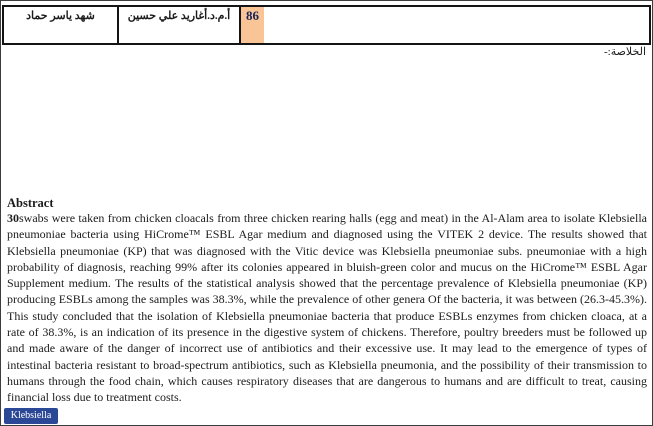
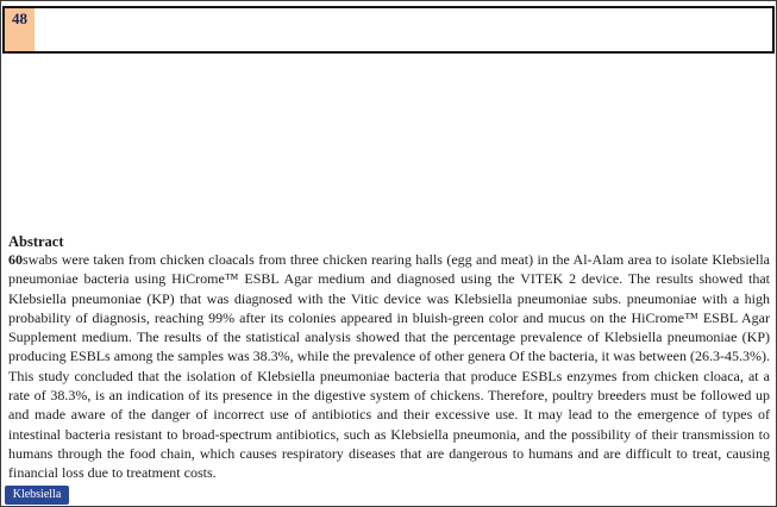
- شهد ياسر حماد
- أ.م.د.أغاريد علي حسين
- 86
+ 48
- الخلاصة:-
  Abstract
- 30swabs were taken from chicken cloacals from three chicken rearing halls (egg and meat) in the Al-Alam area to isolate Klebsiella pneumoniae bacteria using HiCrome™ ESBL Agar medium and diagnosed using the VITEK 2 device. The results showed that Klebsiella pneumoniae (KP) that was diagnosed with the Vitic device was Klebsiella pneumoniae subs. pneumoniae with a high probability of diagnosis, reaching 99% after its colonies appeared in bluish-green color and mucus on the HiCrome™ ESBL Agar Supplement medium. The results of the statistical analysis showed that the percentage prevalence of Klebsiella pneumoniae (KP) producing ESBLs among the samples was 38.3%, while the prevalence of other genera Of the bacteria, it was between (26.3-45.3%). This study concluded that the isolation of Klebsiella pneumoniae bacteria that produce ESBLs enzymes from chicken cloaca, at a rate of 38.3%, is an indication of its presence in the digestive system of chickens. Therefore, poultry breeders must be followed up and made aware of the danger of incorrect use of antibiotics and their excessive use. It may lead to the emergence of types of intestinal bacteria resistant to broad-spectrum antibiotics, such as Klebsiella pneumonia, and the possibility of their transmission to humans through the food chain, which causes respiratory diseases that are dangerous to humans and are difficult to treat, causing financial loss due to treatment costs.
+ 60swabs were taken from chicken cloacals from three chicken rearing halls (egg and meat) in the Al-Alam area to isolate Klebsiella pneumoniae bacteria using HiCrome™ ESBL Agar medium and diagnosed using the VITEK 2 device. The results showed that Klebsiella pneumoniae (KP) that was diagnosed with the Vitic device was Klebsiella pneumoniae subs. pneumoniae with a high probability of diagnosis, reaching 99% after its colonies appeared in bluish-green color and mucus on the HiCrome™ ESBL Agar Supplement medium. The results of the statistical analysis showed that the percentage prevalence of Klebsiella pneumoniae (KP) producing ESBLs among the samples was 38.3%, while the prevalence of other genera Of the bacteria, it was between (26.3-45.3%). This study concluded that the isolation of Klebsiella pneumoniae bacteria that produce ESBLs enzymes from chicken cloaca, at a rate of 38.3%, is an indication of its presence in the digestive system of chickens. Therefore, poultry breeders must be followed up and made aware of the danger of incorrect use of antibiotics and their excessive use. It may lead to the emergence of types of intestinal bacteria resistant to broad-spectrum antibiotics, such as Klebsiella pneumonia, and the possibility of their transmission to humans through the food chain, which causes respiratory diseases that are dangerous to humans and are difficult to treat, causing financial loss due to treatment costs.
  Klebsiella
